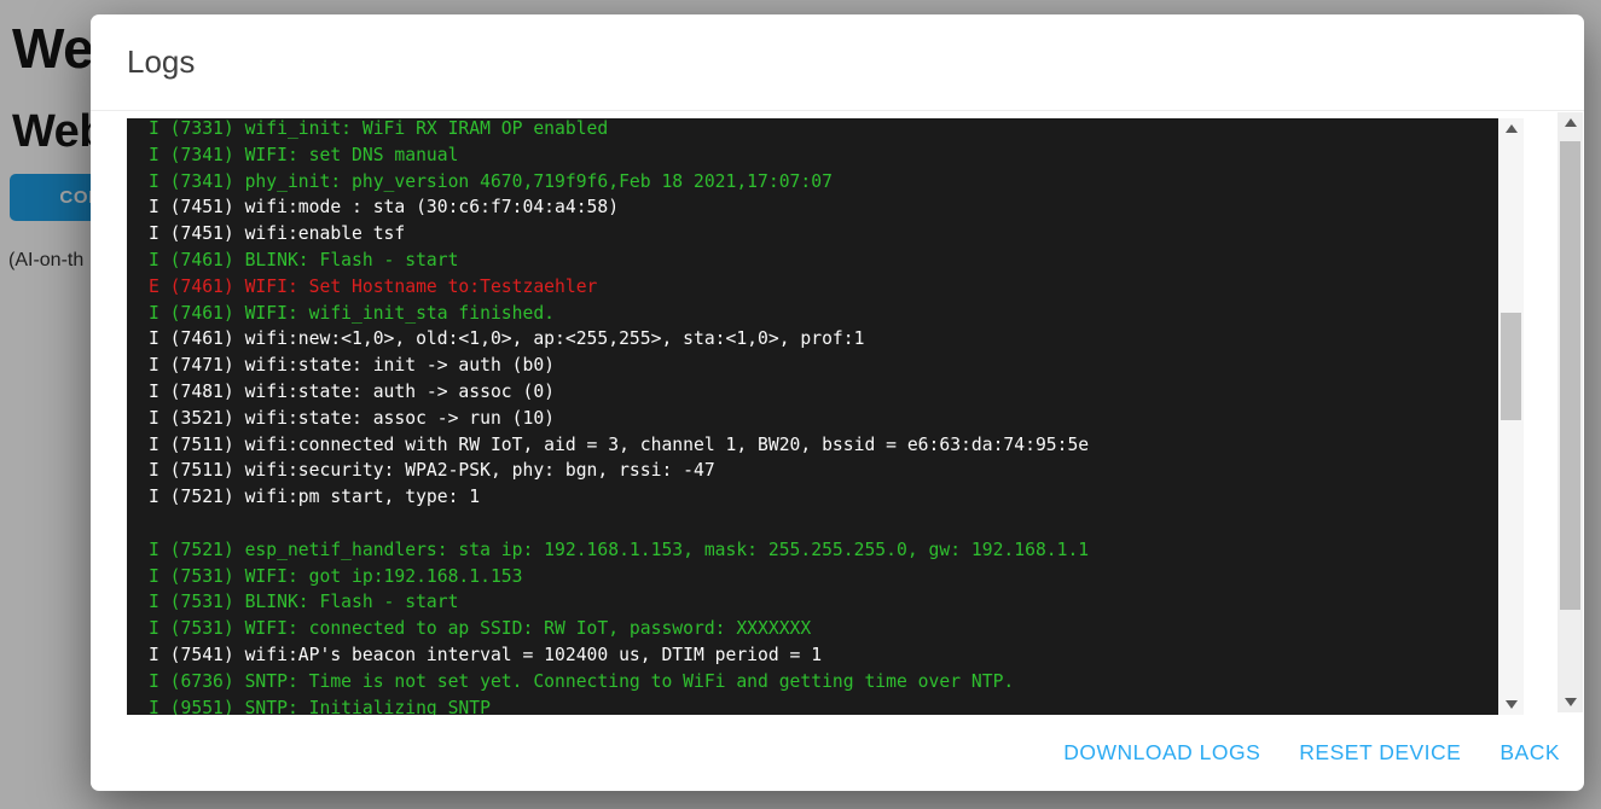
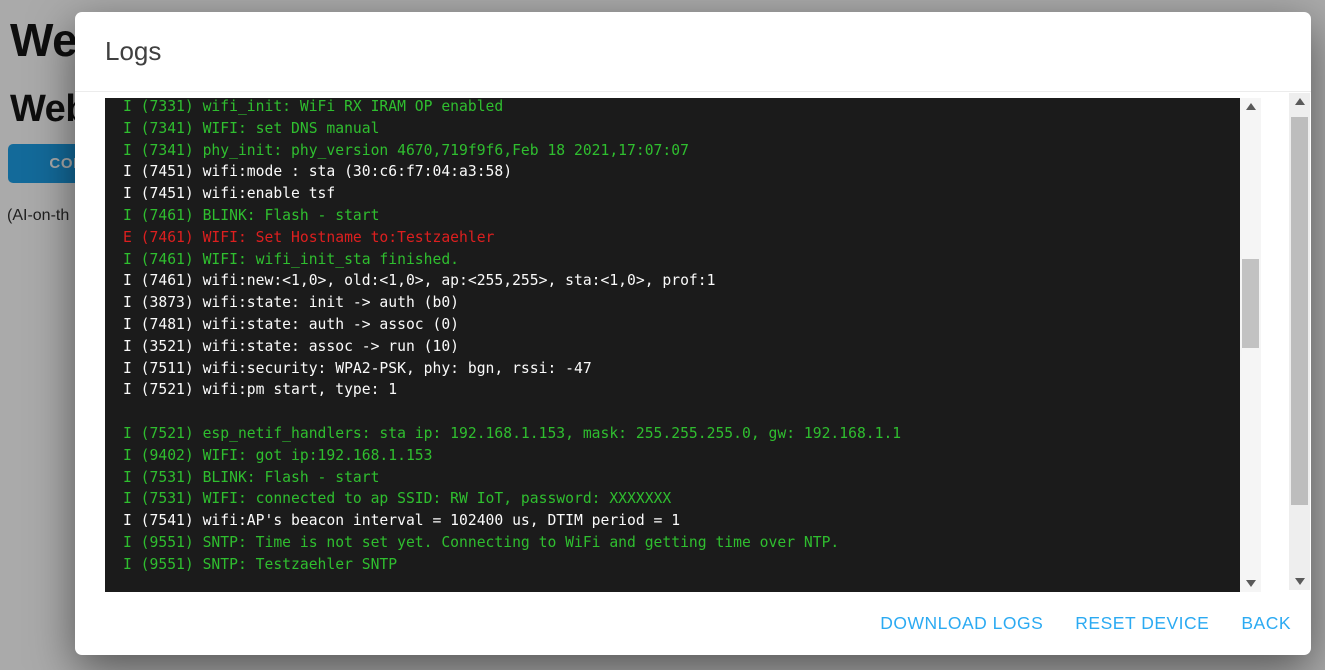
  We
  (AI-on-th
  Logs
  I (7331) wifi_init: WiFi RX IRAM OP enabled
  I (7341) WIFI: set DNS manual
  I (7341) phy_init: phy_version 4670,719f9f6,Feb 18 2021,17:07:07
- I (7451) wifi:mode : sta (30:c6:f7:04:a4:58)
+ I (7451) wifi:mode : sta (30:c6:f7:04:a3:58)
  I (7451) wifi:enable tsf
  I (7461) BLINK: Flash - start
  E (7461) WIFI: Set Hostname to:Testzaehler
  I (7461) WIFI: wifi_init_sta finished.
  I (7461) wifi:new:<1,0>, old:<1,0>, ap:<255,255>, sta:<1,0>, prof:1
- I (7471) wifi:state: init -> auth (b0)
+ I (3873) wifi:state: init -> auth (b0)
  I (7481) wifi:state: auth -> assoc (0)
  I (3521) wifi:state: assoc -> run (10)
- I (7511) wifi:connected with RW IoT, aid = 3, channel 1, BW20, bssid = e6:63:da:74:95:5e
  I (7511) wifi:security: WPA2-PSK, phy: bgn, rssi: -47
  I (7521) wifi:pm start, type: 1
  I (7521) esp_netif_handlers: sta ip: 192.168.1.153, mask: 255.255.255.0, gw: 192.168.1.1
- I (7531) WIFI: got ip:192.168.1.153
+ I (9402) WIFI: got ip:192.168.1.153
  I (7531) BLINK: Flash - start
  I (7531) WIFI: connected to ap SSID: RW IoT, password: XXXXXXX
  I (7541) wifi:AP's beacon interval = 102400 us, DTIM period = 1
- I (6736) SNTP: Time is not set yet. Connecting to WiFi and getting time over NTP.
+ I (9551) SNTP: Time is not set yet. Connecting to WiFi and getting time over NTP.
- I (9551) SNTP: Initializing SNTP
+ I (9551) SNTP: Testzaehler SNTP
  DOWNLOAD LOGS
  RESET DEVICE
  BACK
